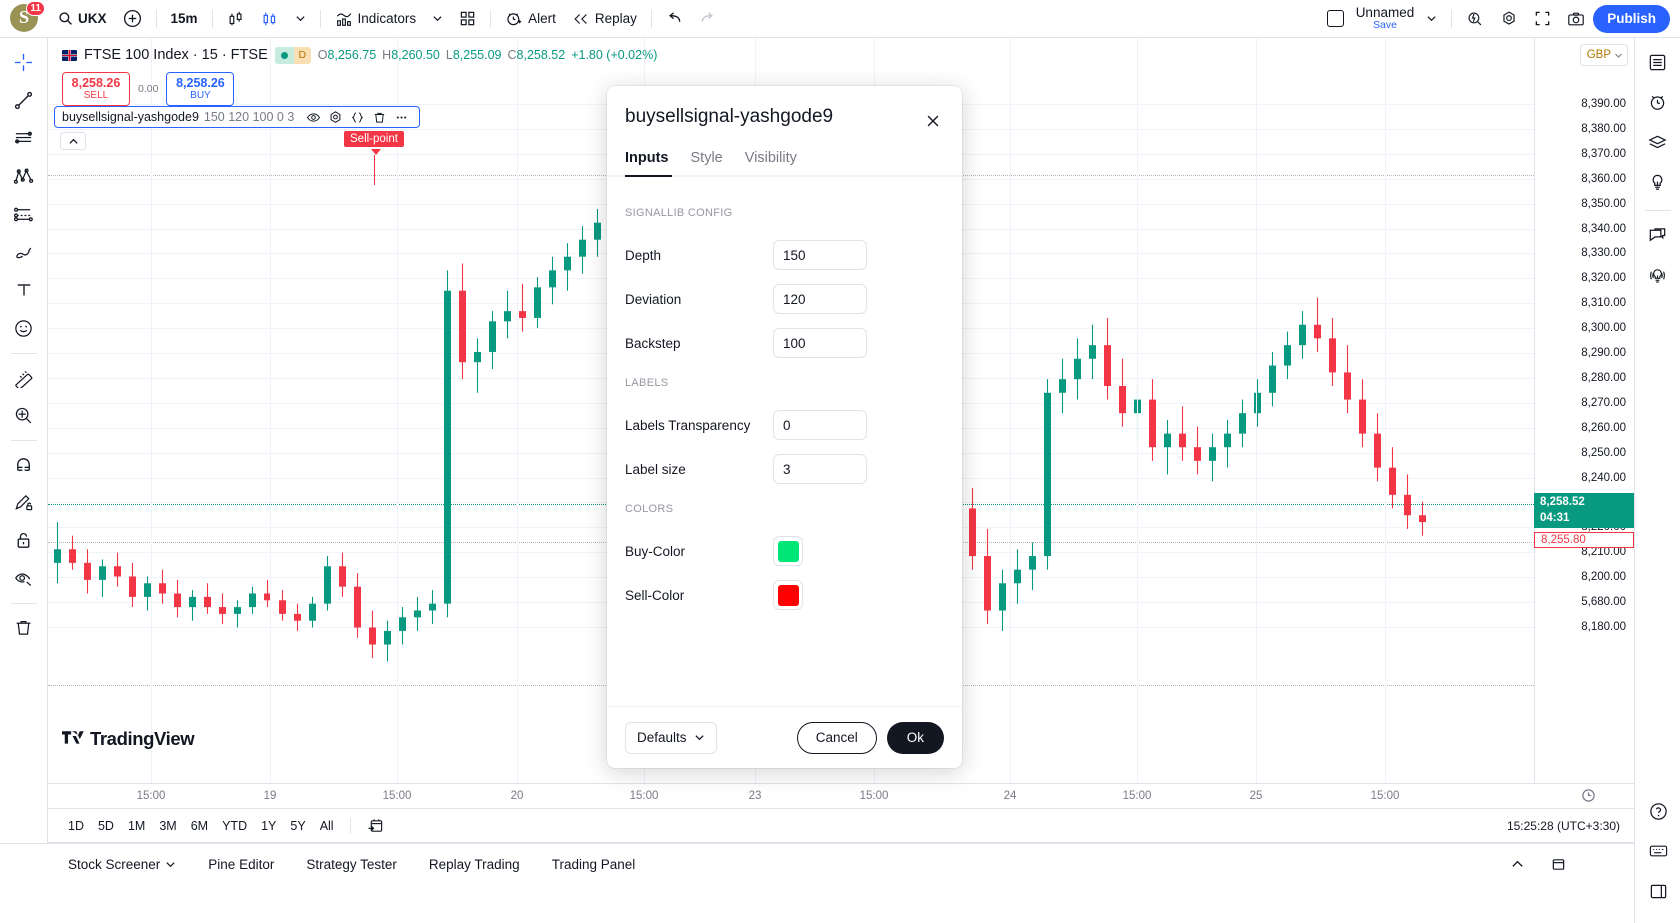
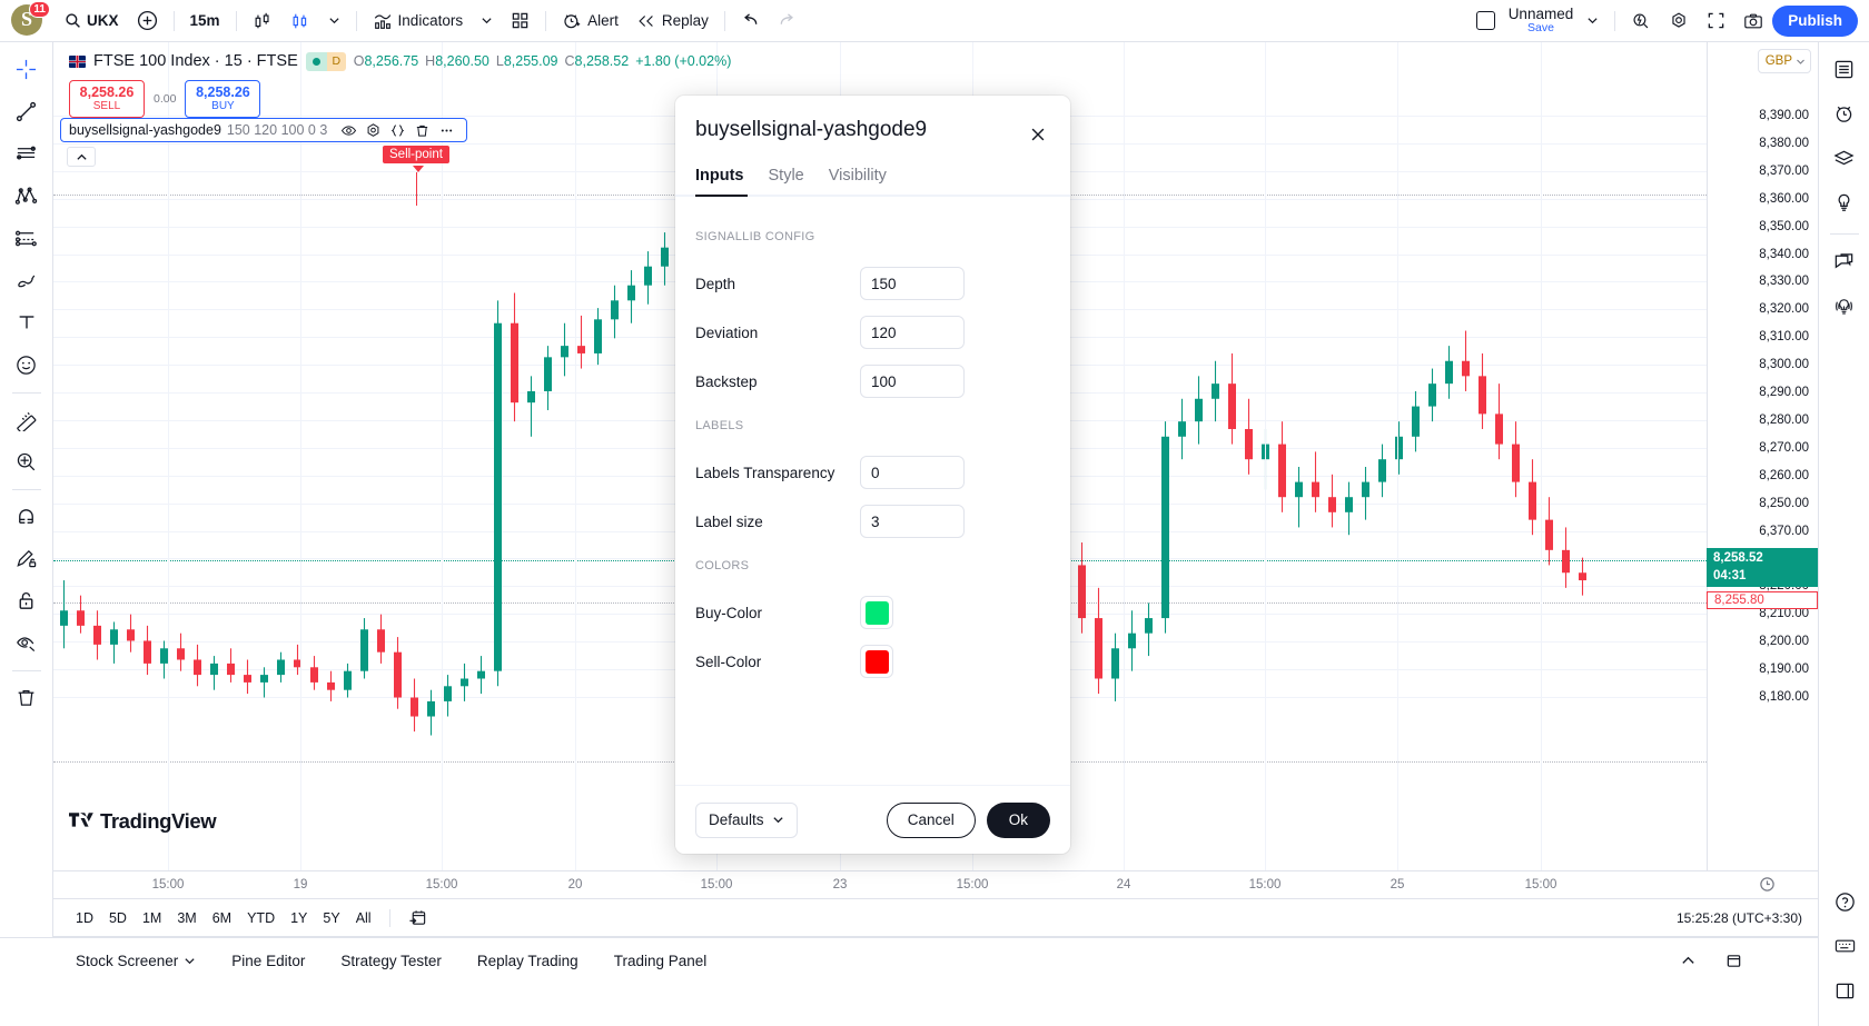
  S
  11
  UKX
  15m
  Indicators
  Alert
  Replay
  Unnamed
  Save
  Publish
  GBP
  8,390.00
  8,380.00
  8,370.00
  8,360.00
  8,350.00
  8,340.00
  8,330.00
  8,320.00
  8,310.00
  8,300.00
  8,290.00
  8,280.00
  8,270.00
  8,260.00
  8,250.00
- 8,240.00
+ 6,370.00
  8,210.00
  8,200.00
- 5,680.00
+ 8,190.00
  8,180.00
  8,258.52
  04:31
  8,255.80
  FTSE 100 Index · 15 · FTSE
  D
  O8,256.75
  H8,260.50
  L8,255.09
  C8,258.52
  +1.80 (+0.02%)
  8,258.26
  SELL
  0.00
  8,258.26
  BUY
  buysellsignal-yashgode9
  150 120 100 0 3
  Sell-point
  TradingView
  15:00
  19
  15:00
  20
  15:00
  23
  15:00
  24
  15:00
  25
  15:00
  1D
  5D
  1M
  3M
  6M
  YTD
  1Y
  5Y
  All
  15:25:28 (UTC+3:30)
  Stock Screener
  Pine Editor
  Strategy Tester
  Replay Trading
  Trading Panel
  buysellsignal-yashgode9
  Inputs
  Style
  Visibility
  SIGNALLIB CONFIG
  Depth
  150
  Deviation
  120
  Backstep
  100
  LABELS
  Labels Transparency
  0
  Label size
  3
  COLORS
  Buy-Color
  Sell-Color
  Defaults
  Cancel
  Ok
